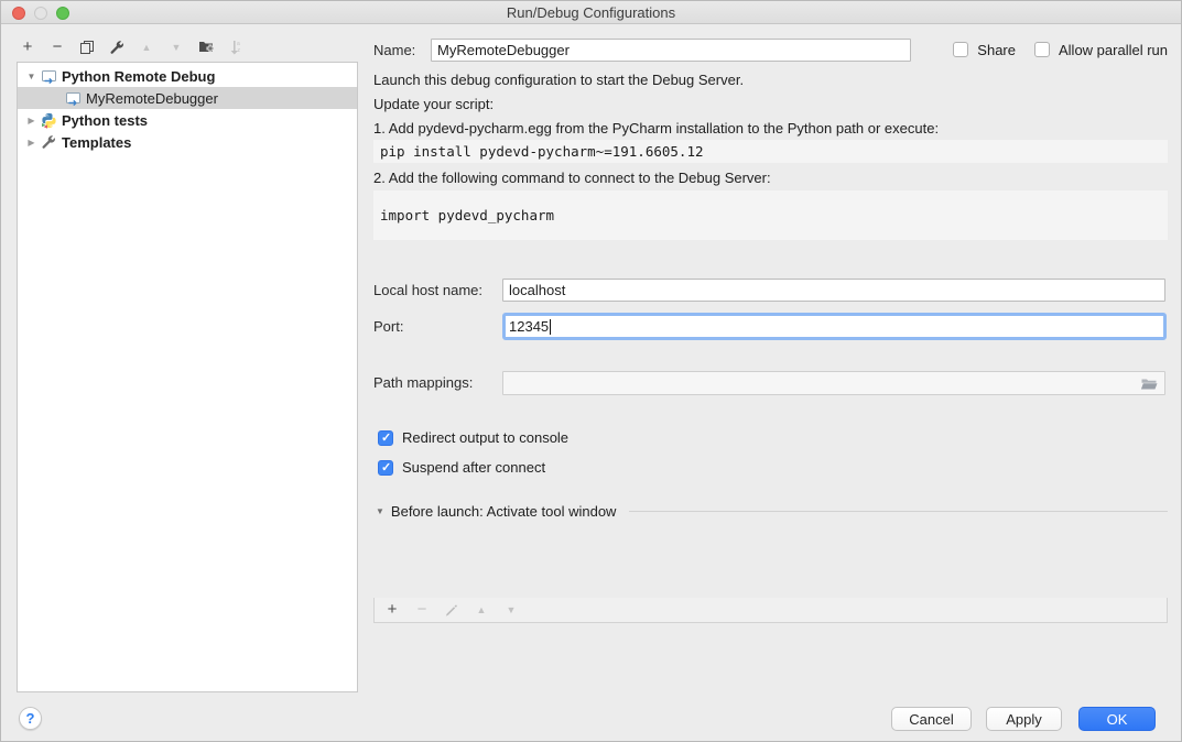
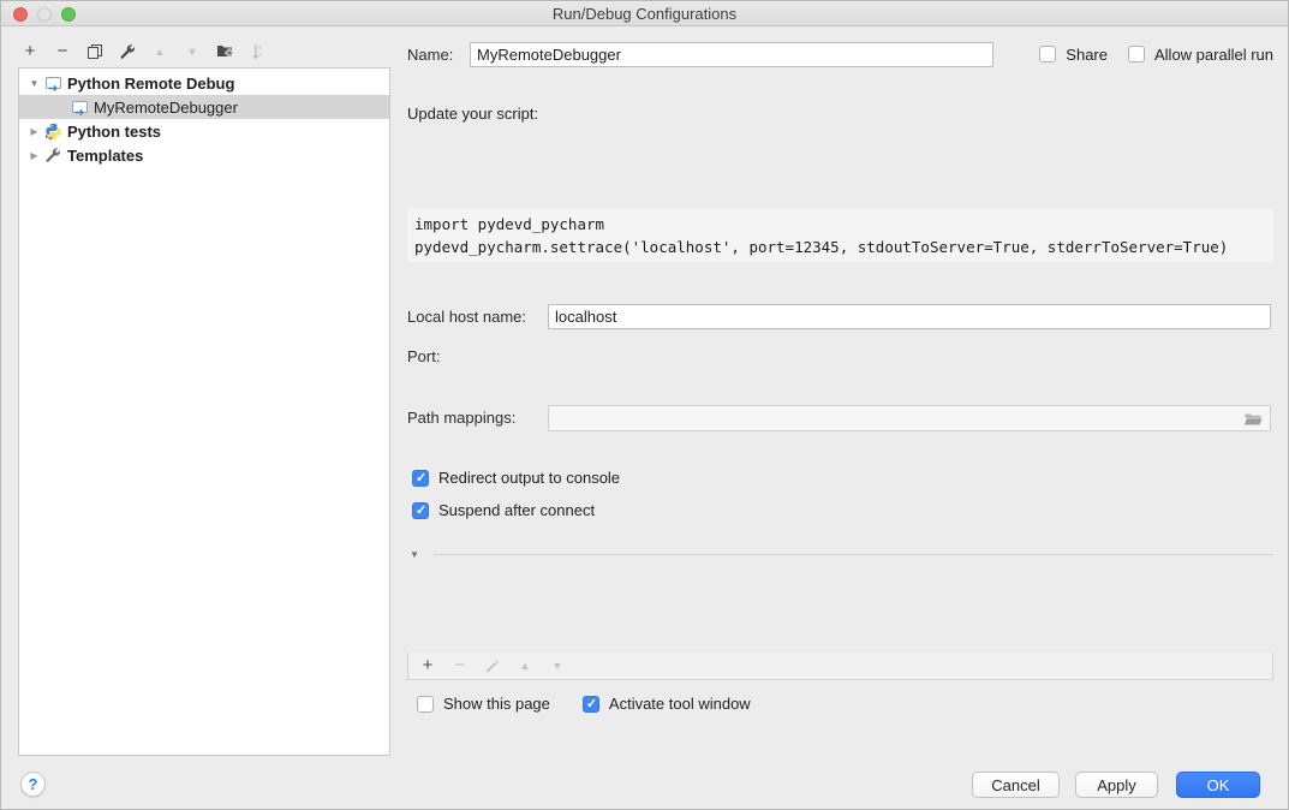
  Run/Debug Configurations
  +
  −
  ▲
  ▼
  ▼
  Python Remote Debug
  MyRemoteDebugger
  ▶
  Python tests
  ▶
  Templates
  Name:
  MyRemoteDebugger
  Share
  Allow parallel run
- Launch this debug configuration to start the Debug Server.
  Update your script:
- 1. Add pydevd-pycharm.egg from the PyCharm installation to the Python path or execute:
- pip install pydevd-pycharm~=191.6605.12
- 2. Add the following command to connect to the Debug Server:
  import pydevd_pycharm
+ pydevd_pycharm.settrace('localhost', port=12345, stdoutToServer=True, stderrToServer=True)
  Local host name:
  localhost
  Port:
- 12345
  Path mappings:
  Redirect output to console
  Suspend after connect
  ▼
- Before launch: Activate tool window
  +
  −
  ▲
  ▼
+ Show this page
+ Activate tool window
  ?
  Cancel
  Apply
  OK
